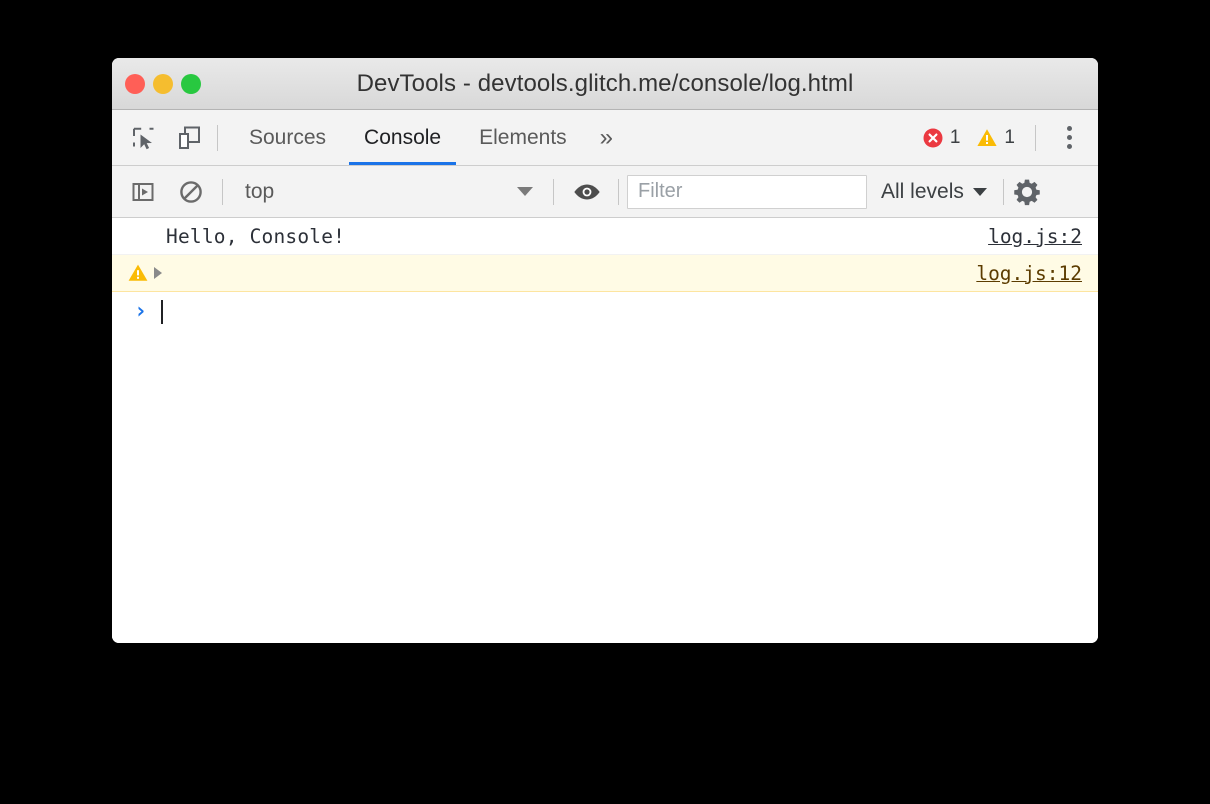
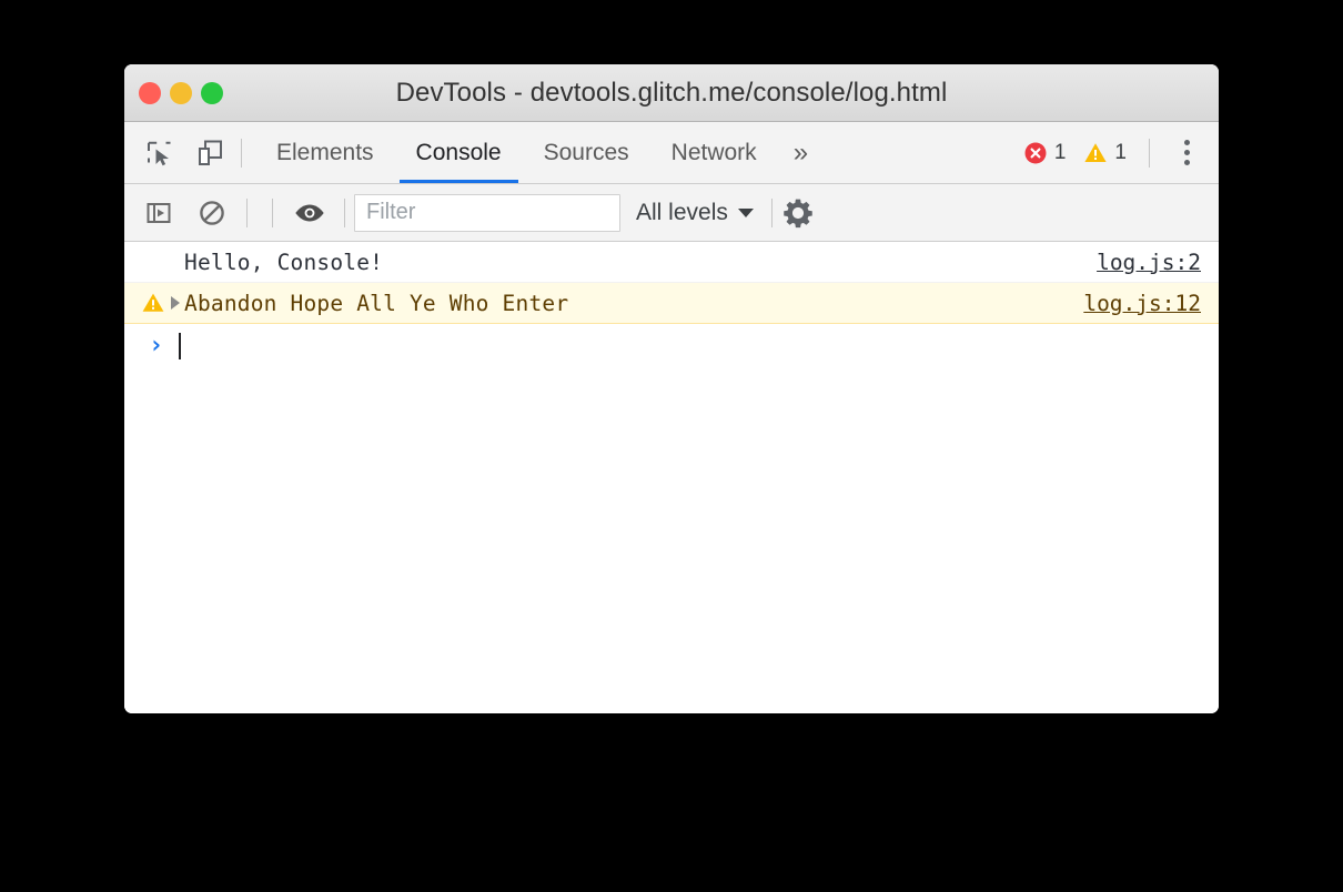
  DevTools - devtools.glitch.me/console/log.html
- Sources
+ Elements
  Console
- Elements
+ Sources
+ Network
  »
  1
  1
- top
  Filter
  All levels
  Hello, Console!
  log.js:2
+ Abandon Hope All Ye Who Enter
  log.js:12
  ›
